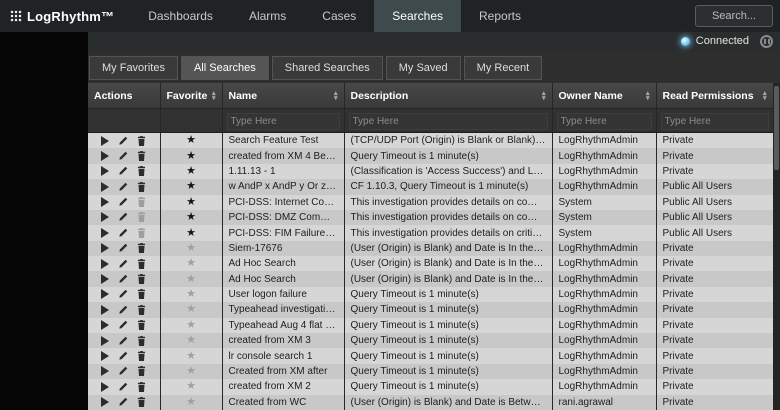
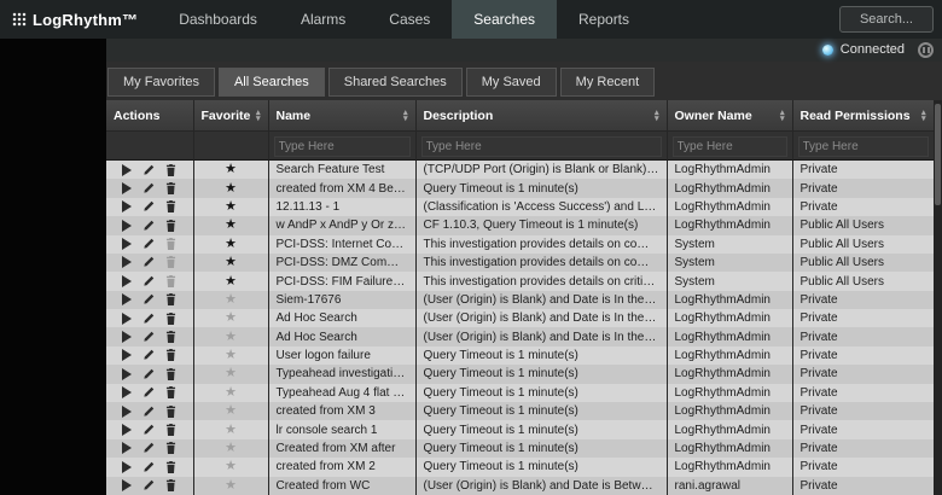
  LogRhythm™
  Dashboards
  Alarms
  Cases
  Searches
  Reports
  Search...
  Connected
  My Favorites
  All Searches
  Shared Searches
  My Saved
  My Recent
  Actions	Favorite	Name	Description	Owner Name	Read Permissions
  		Type Here	Type Here	Type Here	Type Here
  	★	Search Feature Test	(TCP/UDP Port (Origin) is Blank or Blank) an.	LogRhythmAdmin	Private
  	★	created from XM 4 Betw...	Query Timeout is 1 minute(s)	LogRhythmAdmin	Private
- 	★	1.11.13 - 1	(Classification is 'Access Success') and Log S	LogRhythmAdmin	Private
+ 	★	12.11.13 - 1	(Classification is 'Access Success') and Log S	LogRhythmAdmin	Private
  	★	w AndP x AndP y Or z 1.1	CF 1.10.3, Query Timeout is 1 minute(s)	LogRhythmAdmin	Public All Users
  	★	PCI-DSS: Internet Comm.	This investigation provides details on comm...	System	Public All Users
  	★	PCI-DSS: DMZ Communi	This investigation provides details on comm...	System	Public All Users
  	★	PCI-DSS: FIM Failure Det	This investigation provides details on critical ..	System	Public All Users
  	★	Siem-17676	(User (Origin) is Blank) and Date is In the last	LogRhythmAdmin	Private
  	★	Ad Hoc Search	(User (Origin) is Blank) and Date is In the last	LogRhythmAdmin	Private
  	★	Ad Hoc Search	(User (Origin) is Blank) and Date is In the last	LogRhythmAdmin	Private
  	★	User logon failure	Query Timeout is 1 minute(s)	LogRhythmAdmin	Private
  	★	Typeahead investigation ..	Query Timeout is 1 minute(s)	LogRhythmAdmin	Private
  	★	Typeahead Aug 4 flat file	Query Timeout is 1 minute(s)	LogRhythmAdmin	Private
  	★	created from XM 3	Query Timeout is 1 minute(s)	LogRhythmAdmin	Private
  	★	lr console search 1	Query Timeout is 1 minute(s)	LogRhythmAdmin	Private
  	★	Created from XM after	Query Timeout is 1 minute(s)	LogRhythmAdmin	Private
  	★	created from XM 2	Query Timeout is 1 minute(s)	LogRhythmAdmin	Private
  	★	Created from WC	(User (Origin) is Blank) and Date is Between .	rani.agrawal	Private
